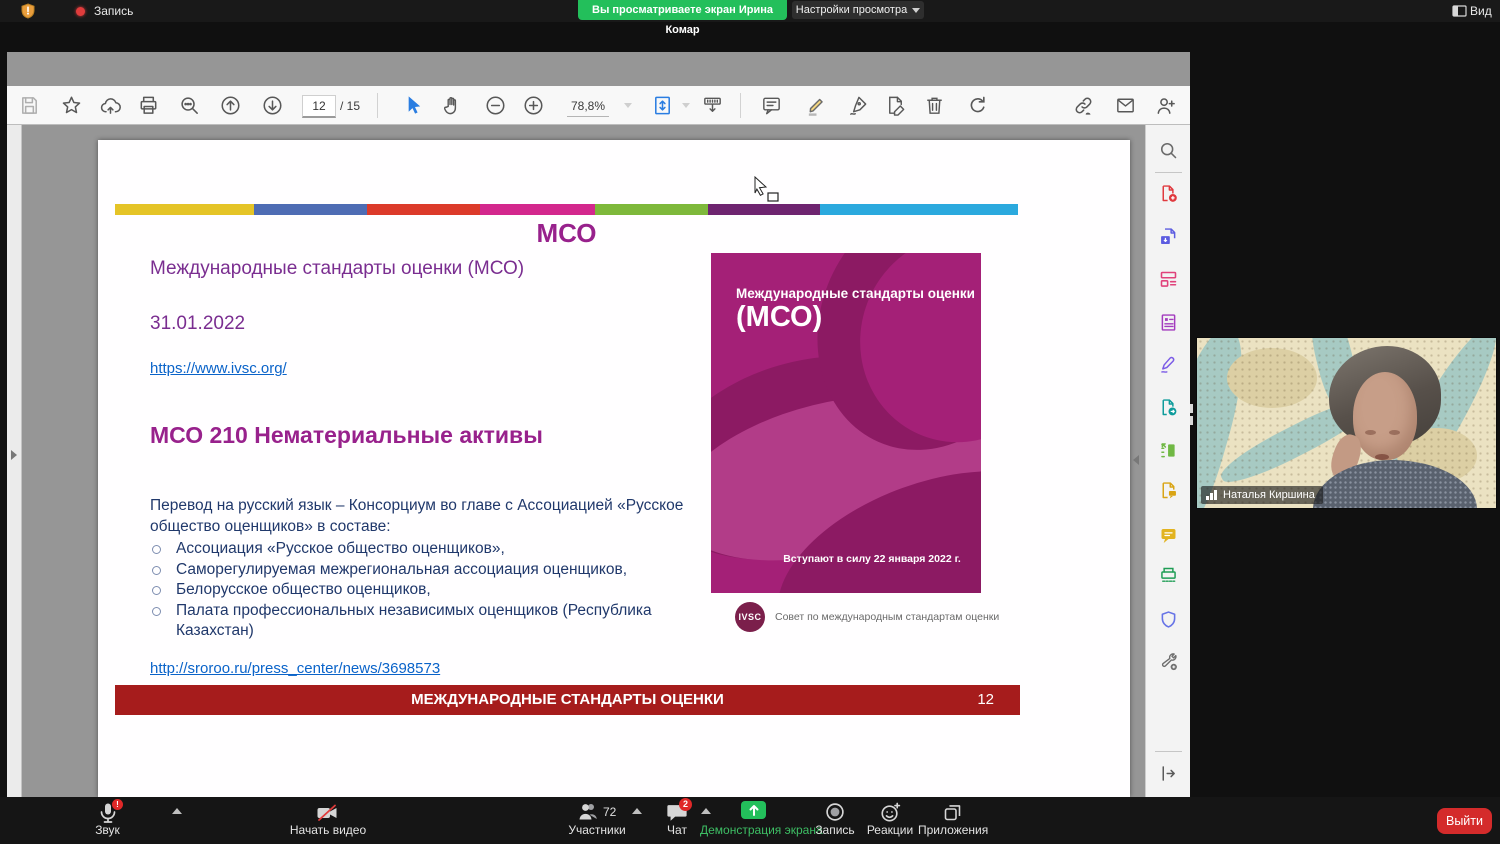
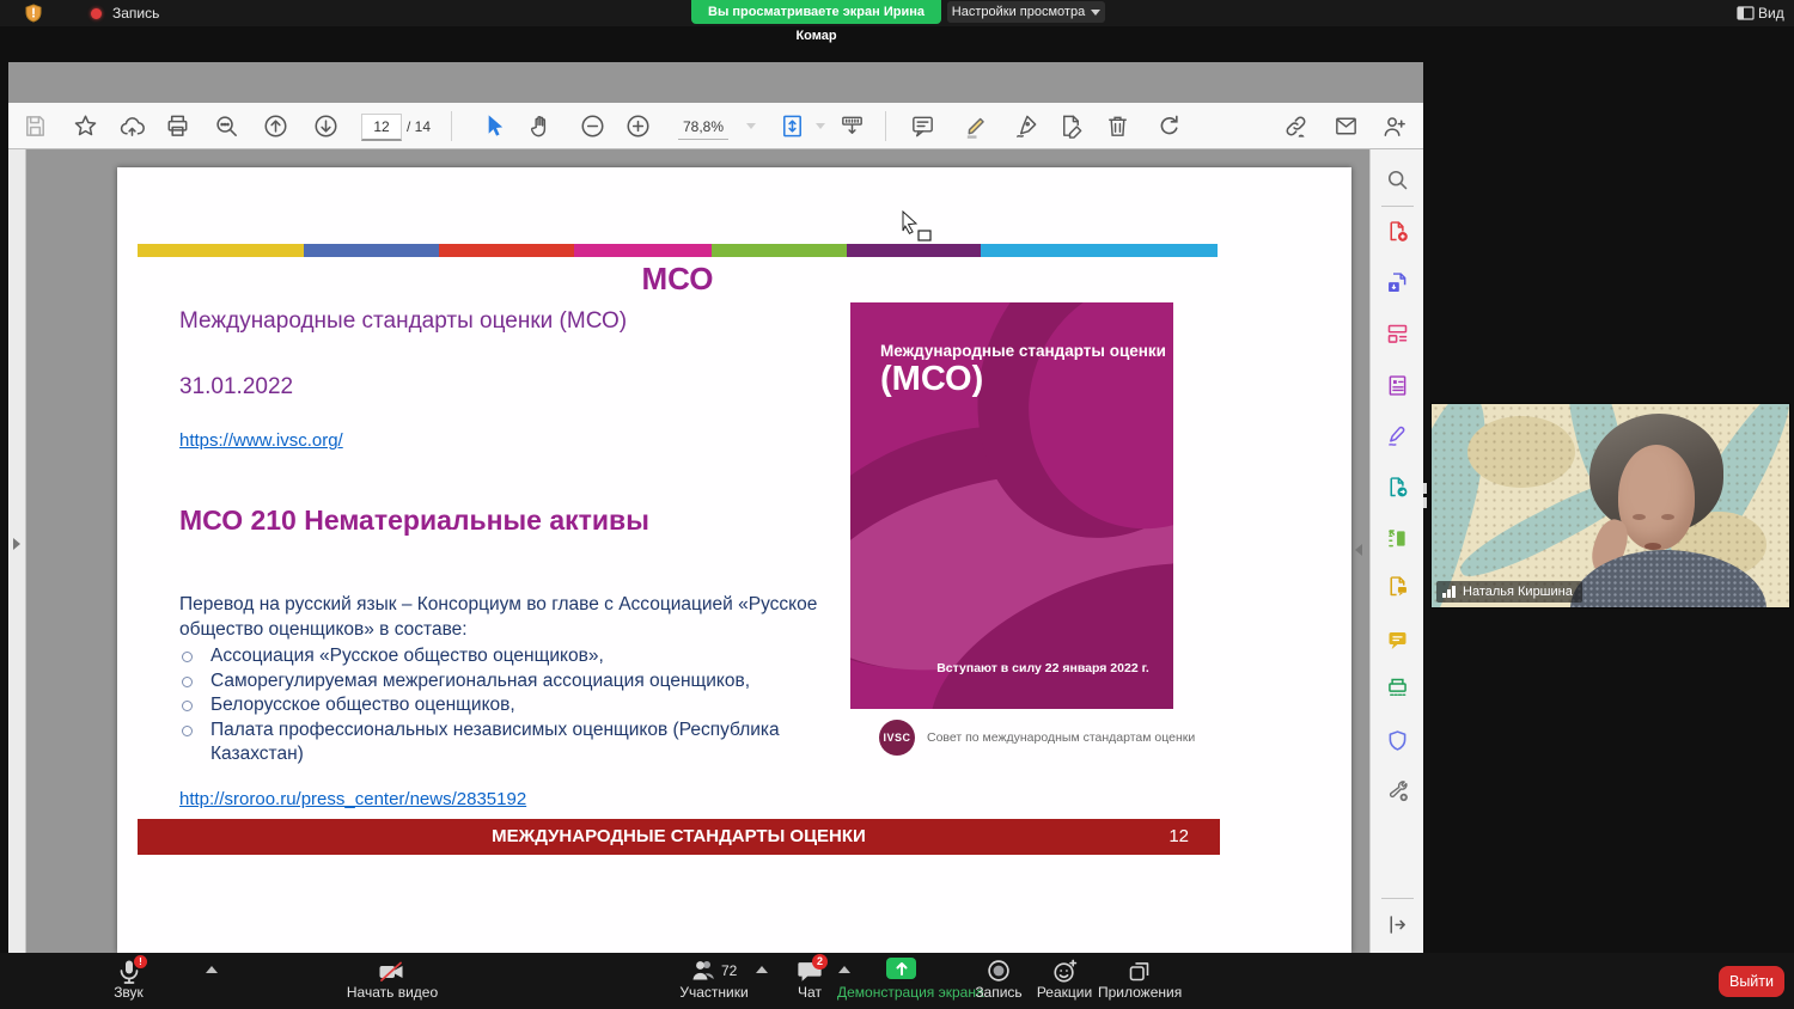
  Запись
  Вы просматриваете экран Ирина Комар
  Настройки просмотра
  Вид
  12
- / 15
+ / 14
  78,8%
  МСО
  Международные стандарты оценки (МСО)
  31.01.2022
  https://www.ivsc.org/
  МСО 210 Нематериальные активы
  Перевод на русский язык – Консорциум во главе с Ассоциацией «Русское общество оценщиков» в составе:
  Ассоциация «Русское общество оценщиков»,
  Саморегулируемая межрегиональная ассоциация оценщиков,
  Белорусское общество оценщиков,
  Палата профессиональных независимых оценщиков (Республика Казахстан)
- http://sroroo.ru/press_center/news/3698573
+ http://sroroo.ru/press_center/news/2835192
  МЕЖДУНАРОДНЫЕ СТАНДАРТЫ ОЦЕНКИ
  12
  Международные стандарты оценки
  (МСО)
  Вступают в силу 22 января 2022 г.
  IVSC
  Совет по международным стандартам оценки
  Наталья Киршина
  !
  Звук
  Начать видео
  72
  Участники
  2
  Чат
  Демонстрация экра
  Запись
  Реакции
  Приложения
  Выйти
